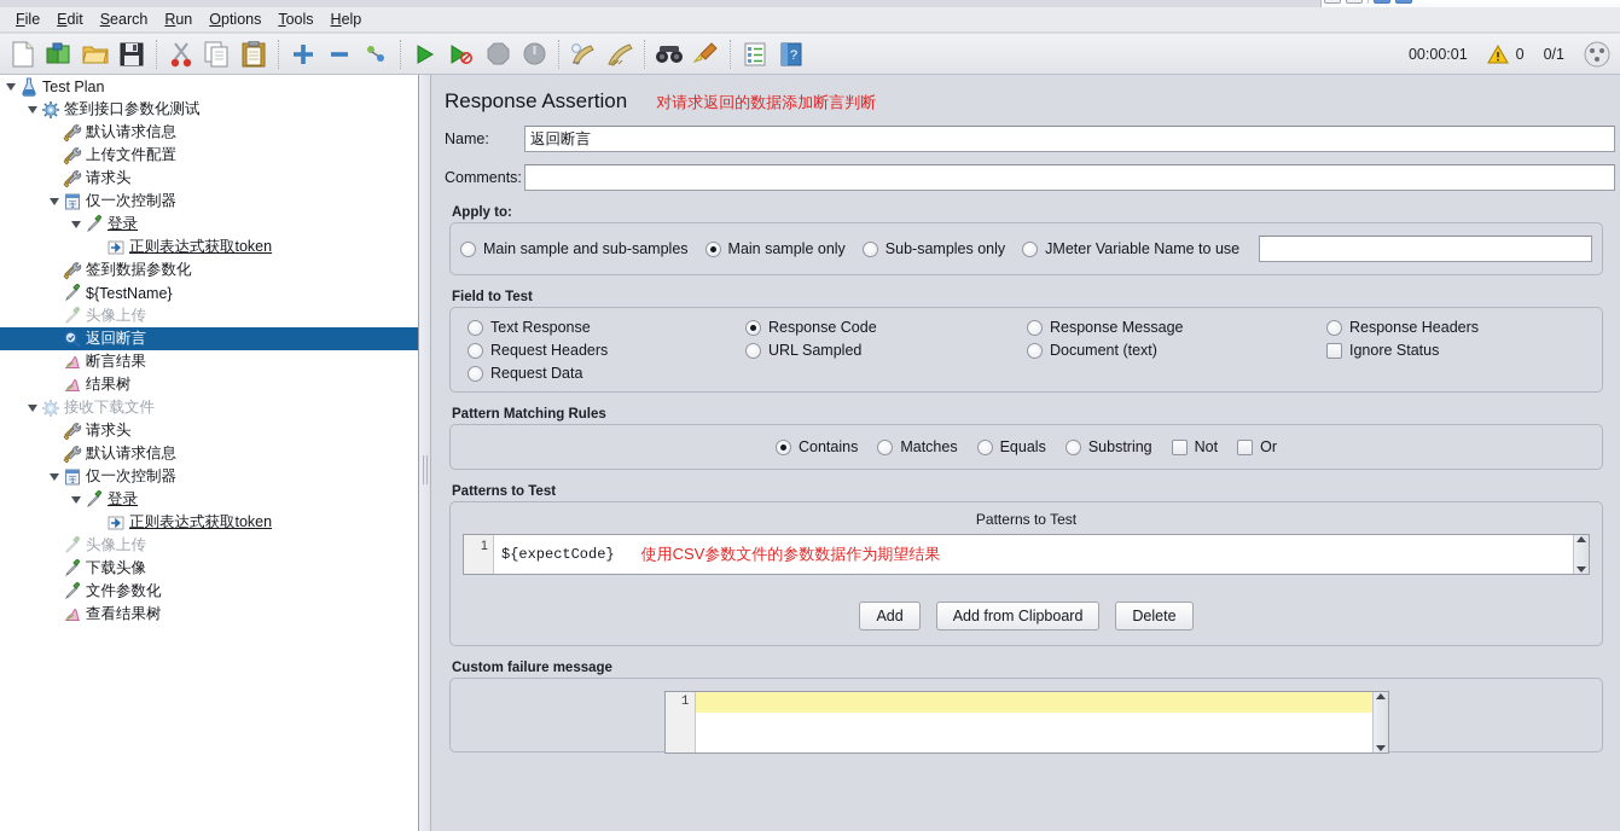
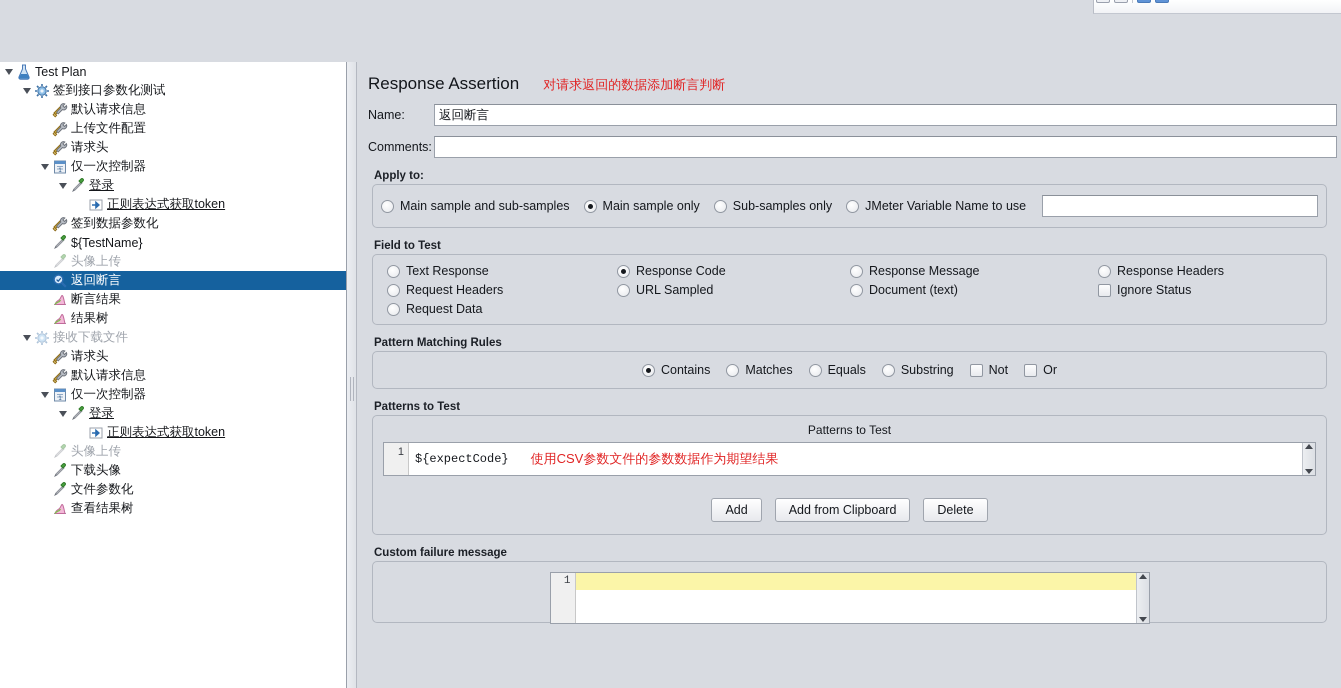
- File
- Edit
- Search
- Run
- Options
- Tools
- Help
- ?
- 00:00:01
- 0
- 0/1
  Test Plan
  签到接口参数化测试
  默认请求信息
  上传文件配置
  请求头
  仅一次控制器
  登录
  正则表达式获取token
  签到数据参数化
  ${TestName}
  头像上传
  返回断言
  断言结果
  结果树
  接收下载文件
  请求头
  默认请求信息
  仅一次控制器
  登录
  正则表达式获取token
  头像上传
  下载头像
  文件参数化
  查看结果树
  Response Assertion
  对请求返回的数据添加断言判断
  Name:
  返回断言
  Comments:
  Apply to:
  Main sample and sub-samples
  Main sample only
  Sub-samples only
  JMeter Variable Name to use
  Field to Test
  Text Response
  Request Headers
  Request Data
  Response Code
  URL Sampled
  Response Message
  Document (text)
  Response Headers
  Ignore Status
  Pattern Matching Rules
  Contains
  Matches
  Equals
  Substring
  Not
  Or
  Patterns to Test
  Patterns to Test
  1
  ${expectCode}
  使用CSV参数文件的参数数据作为期望结果
  Add
  Add from Clipboard
  Delete
  Custom failure message
  1
